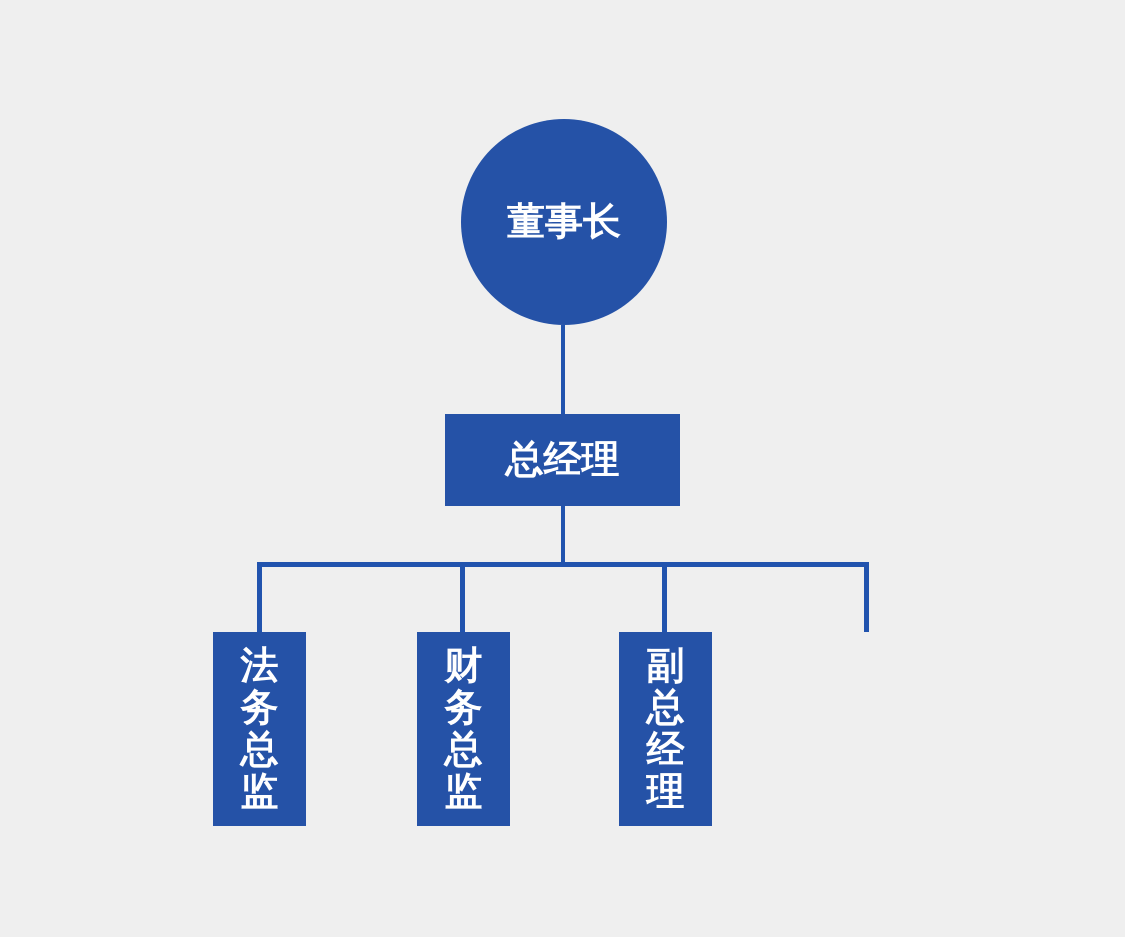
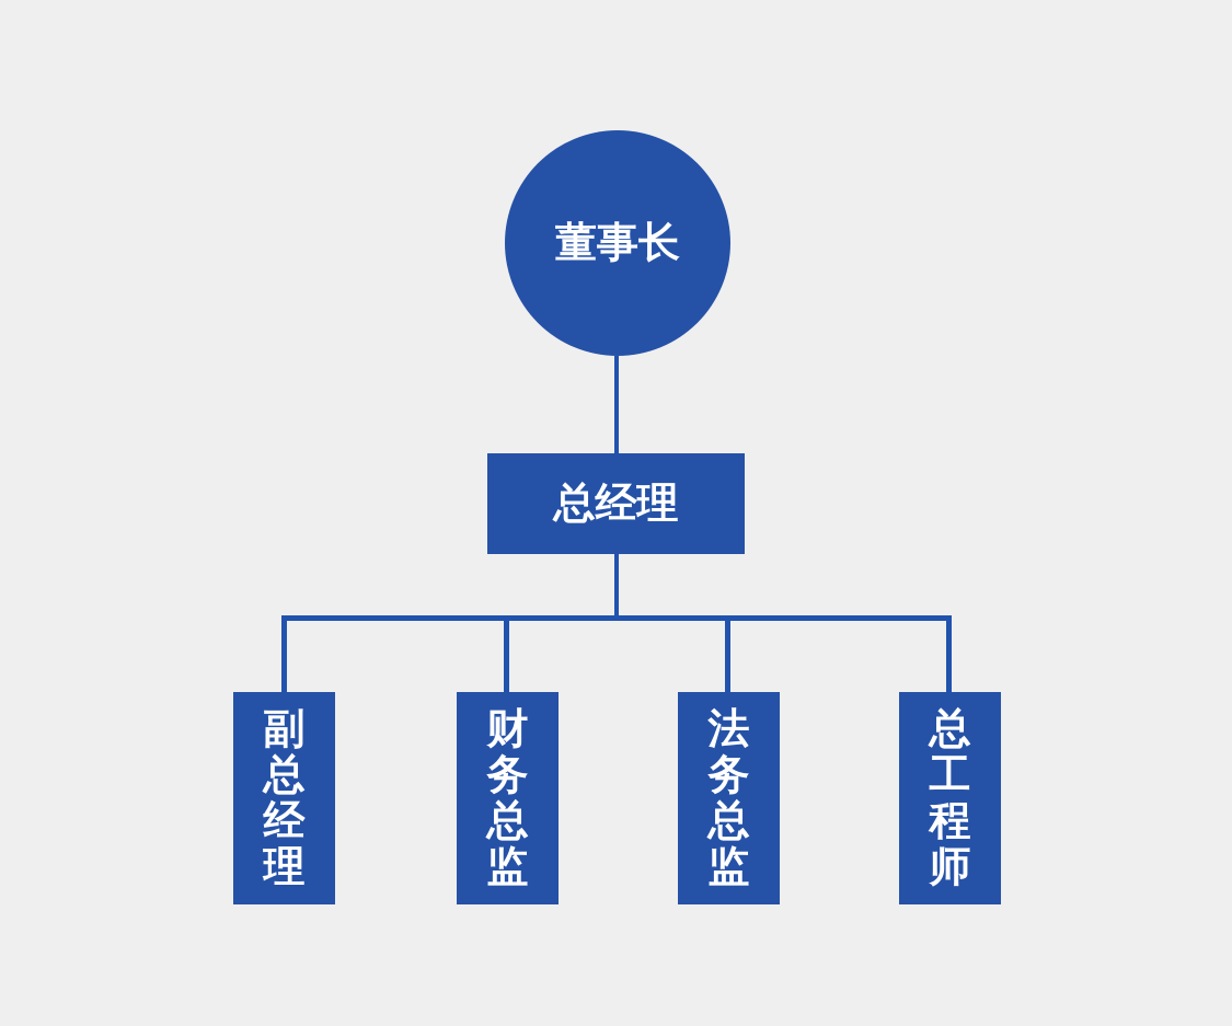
  董事长
  总经理
- 法务总监
+ 副总经理
  财务总监
- 副总经理
+ 法务总监
+ 总工程师
